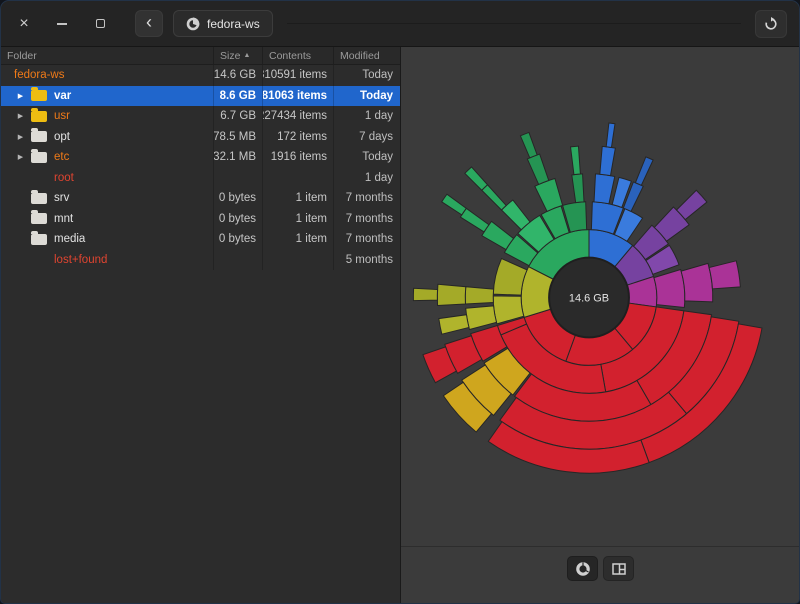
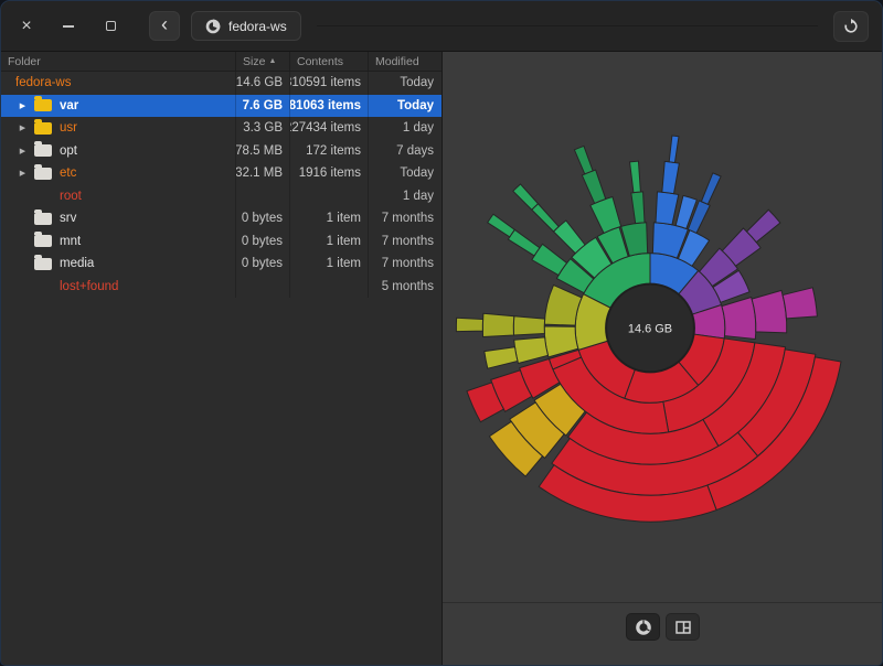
  ×
  ‹
  fedora-ws
  Folder
  Size
  Contents
  Modified
  fedora-ws
  14.6 GB
  10591 items
  Today
  var
- 8.6 GB
+ 7.6 GB
  81063 items
  Today
  usr
- 6.7 GB
+ 3.3 GB
  27434 items
  1 day
  opt
  78.5 MB
  172 items
  7 days
  etc
  32.1 MB
  1916 items
  Today
  root
  1 day
  srv
  0 bytes
  1 item
  7 months
  mnt
  0 bytes
  1 item
  7 months
  media
  0 bytes
  1 item
  7 months
  lost+found
  5 months
  14.6 GB
